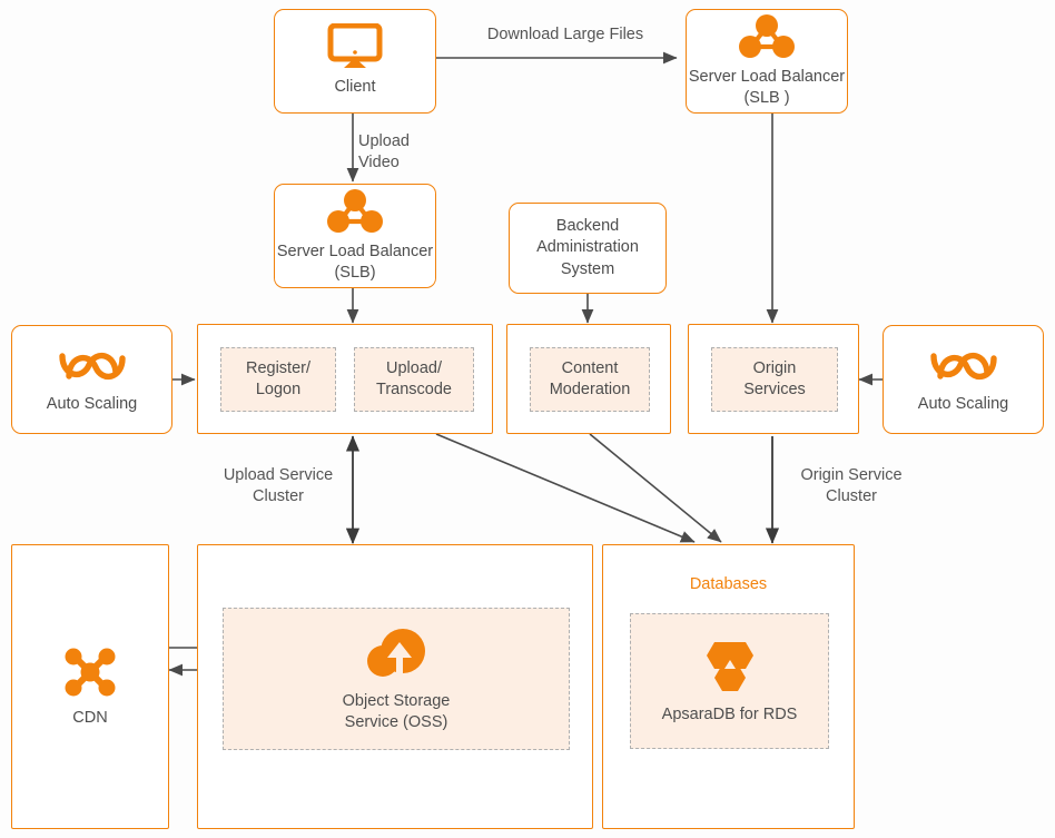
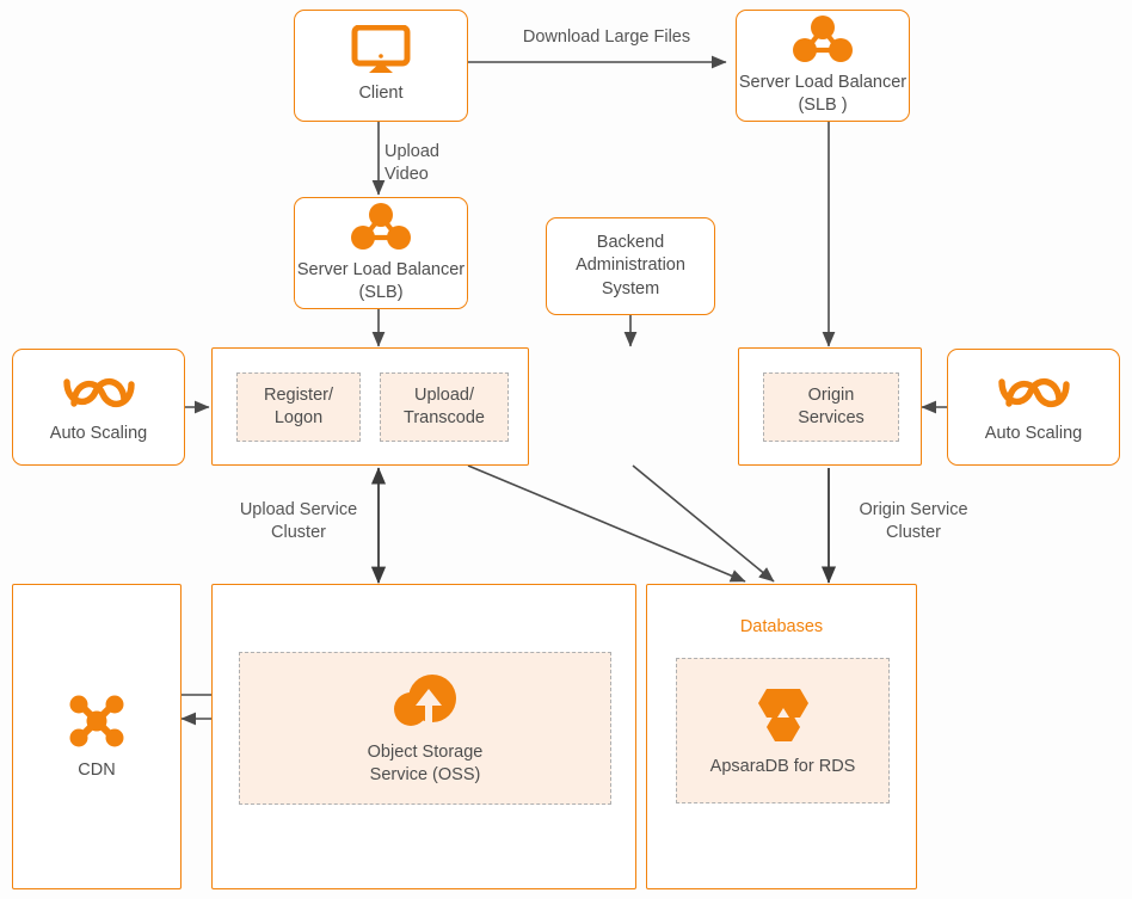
  Client
  Server Load Balancer
  (SLB )
  Download Large Files
  Upload
  Video
  Server Load Balancer
  (SLB)
  Backend
  Administration
  System
  Auto Scaling
  Auto Scaling
  Register/
  Logon
  Upload/
  Transcode
- Content
- Moderation
  Origin
  Services
  Upload Service
  Cluster
  Origin Service
  Cluster
  CDN
  Object Storage
  Service (OSS)
  Databases
  ApsaraDB for RDS
